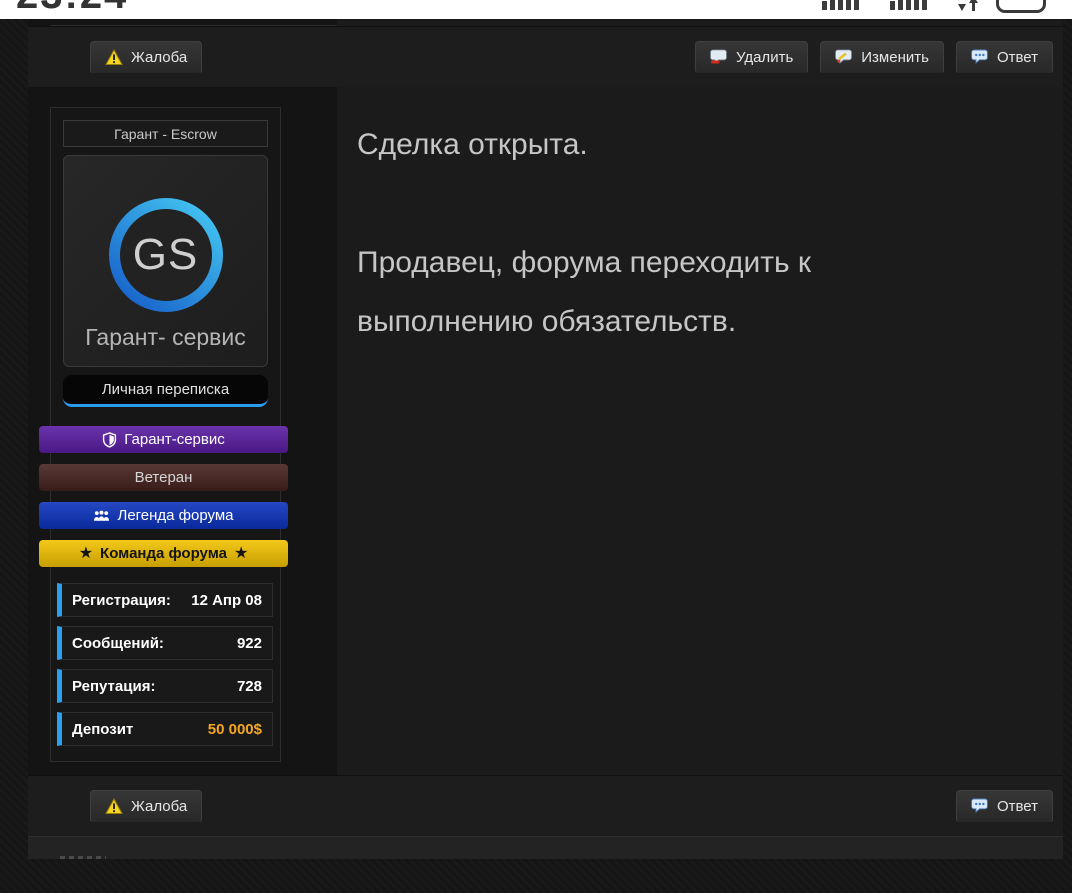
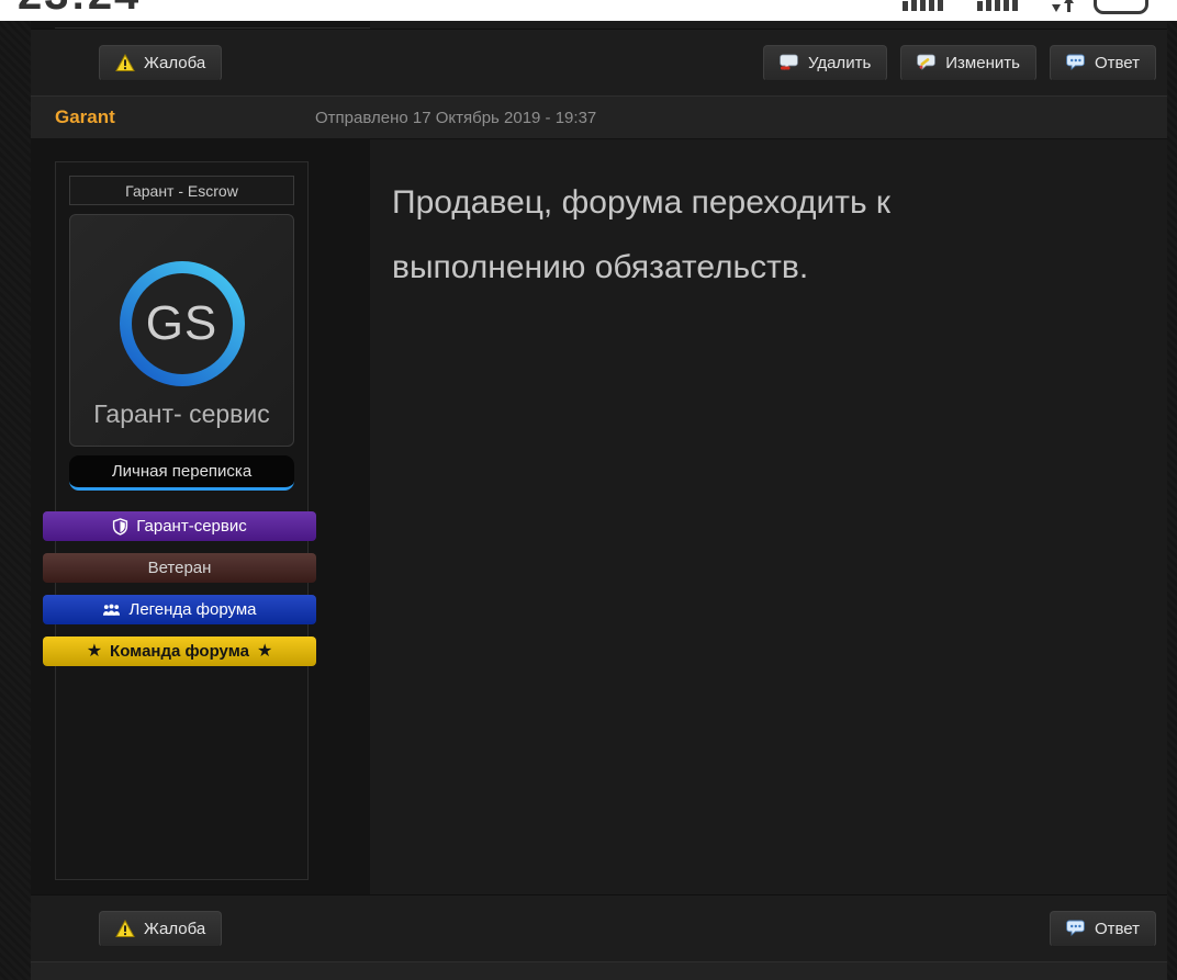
  Жалоба
  Удалить
  Изменить
  Ответ
+ Garant
+ Отправлено 17 Октябрь 2019 - 19:37
  Гарант - Escrow
  GS
  Гарант- сервис
  Личная переписка
  Гарант-сервис
  Ветеран
  Легенда форума
  ★
  Команда форума
  ★
- Регистрация:
- 12 Апр 08
- Сообщений:
- 922
- Репутация:
- 728
- Депозит
- 50 000$
- Сделка открыта.
  Продавец, форума переходить к выполнению обязательств.
  Жалоба
  Ответ
